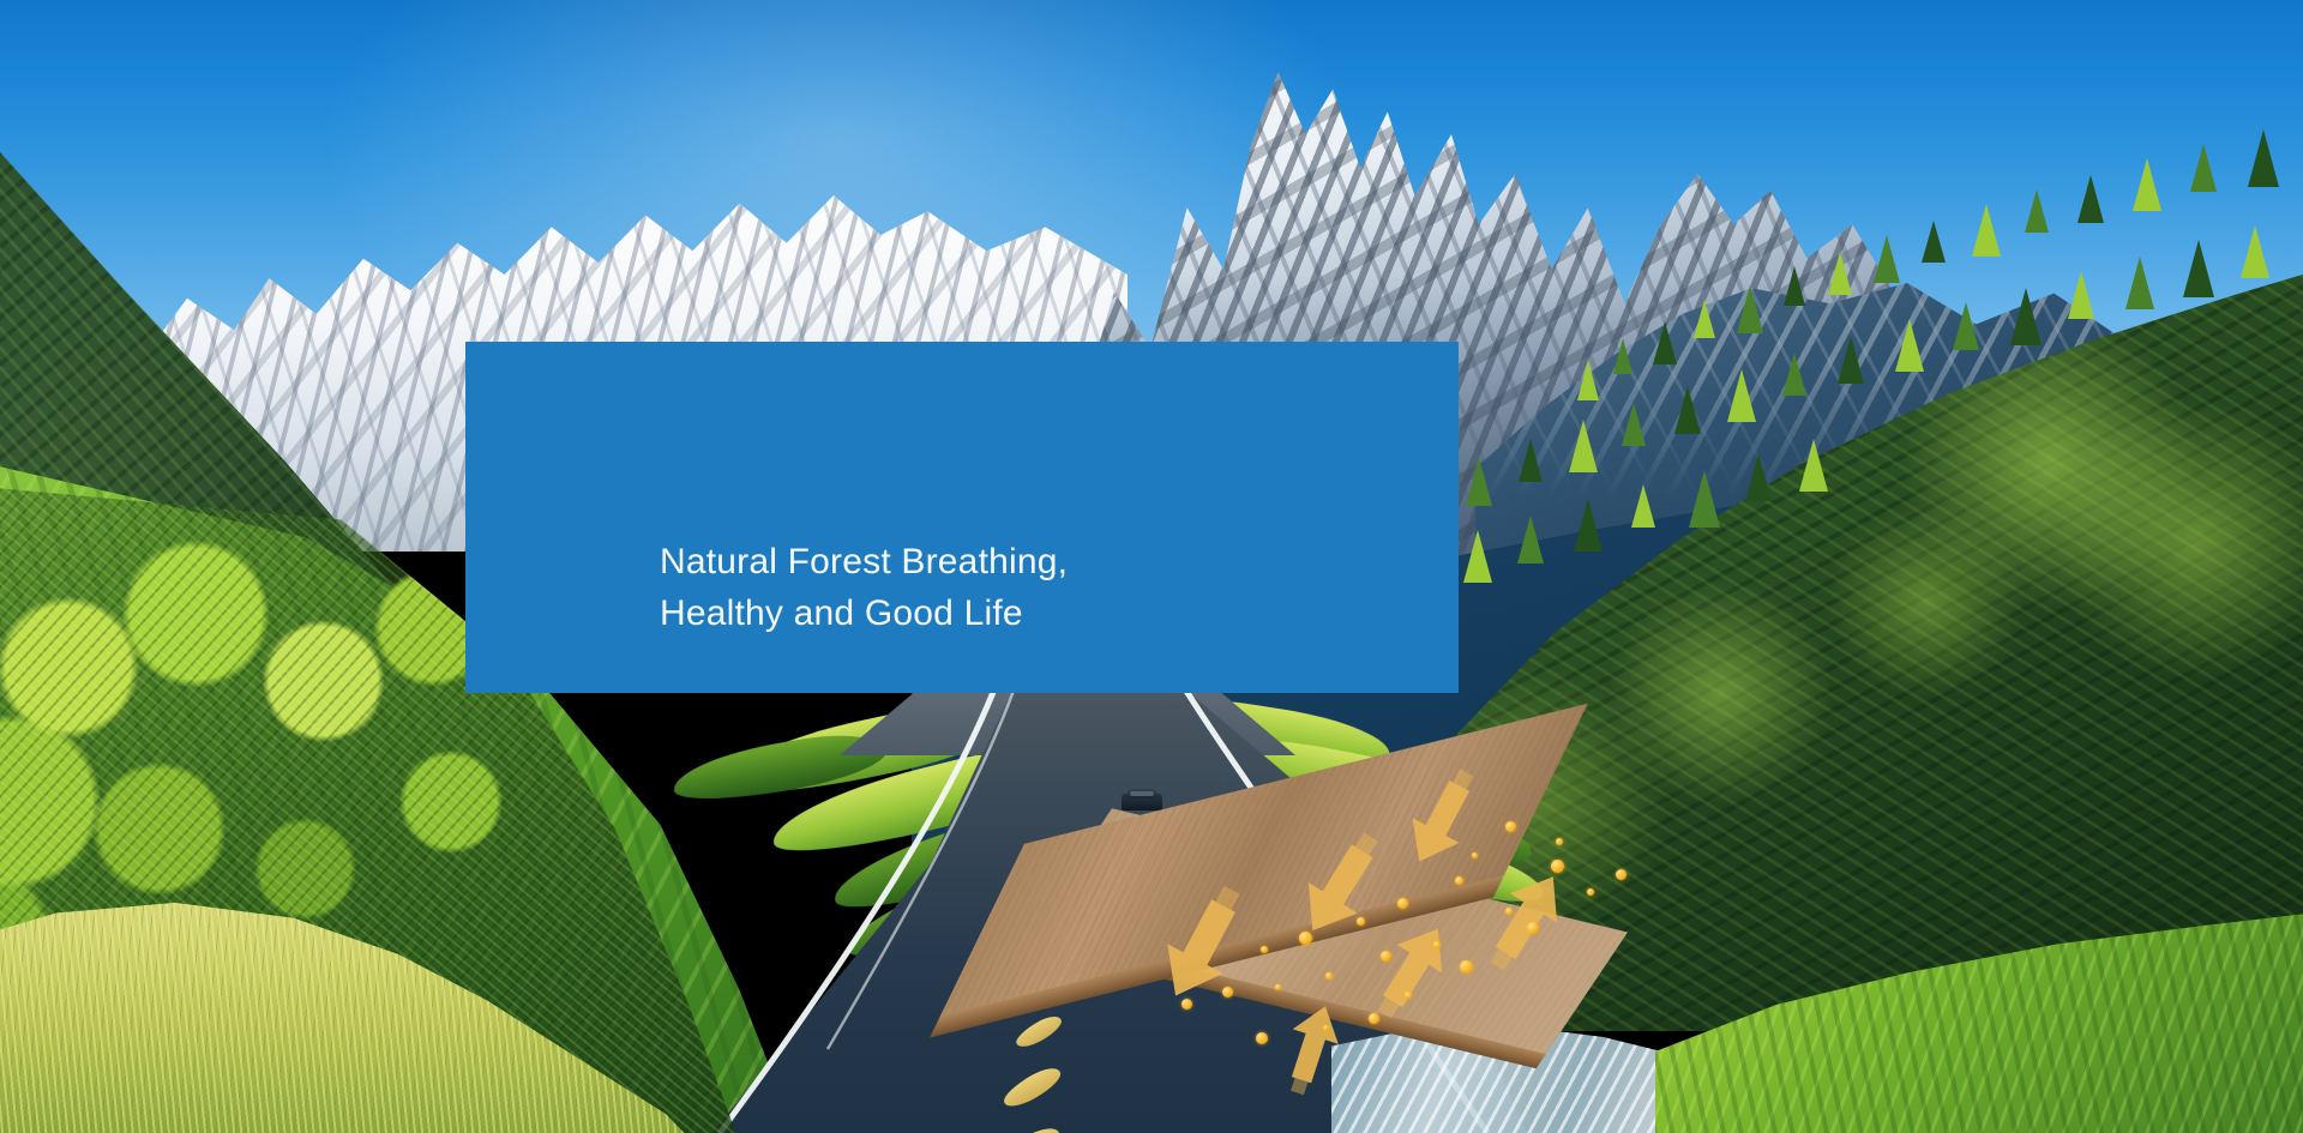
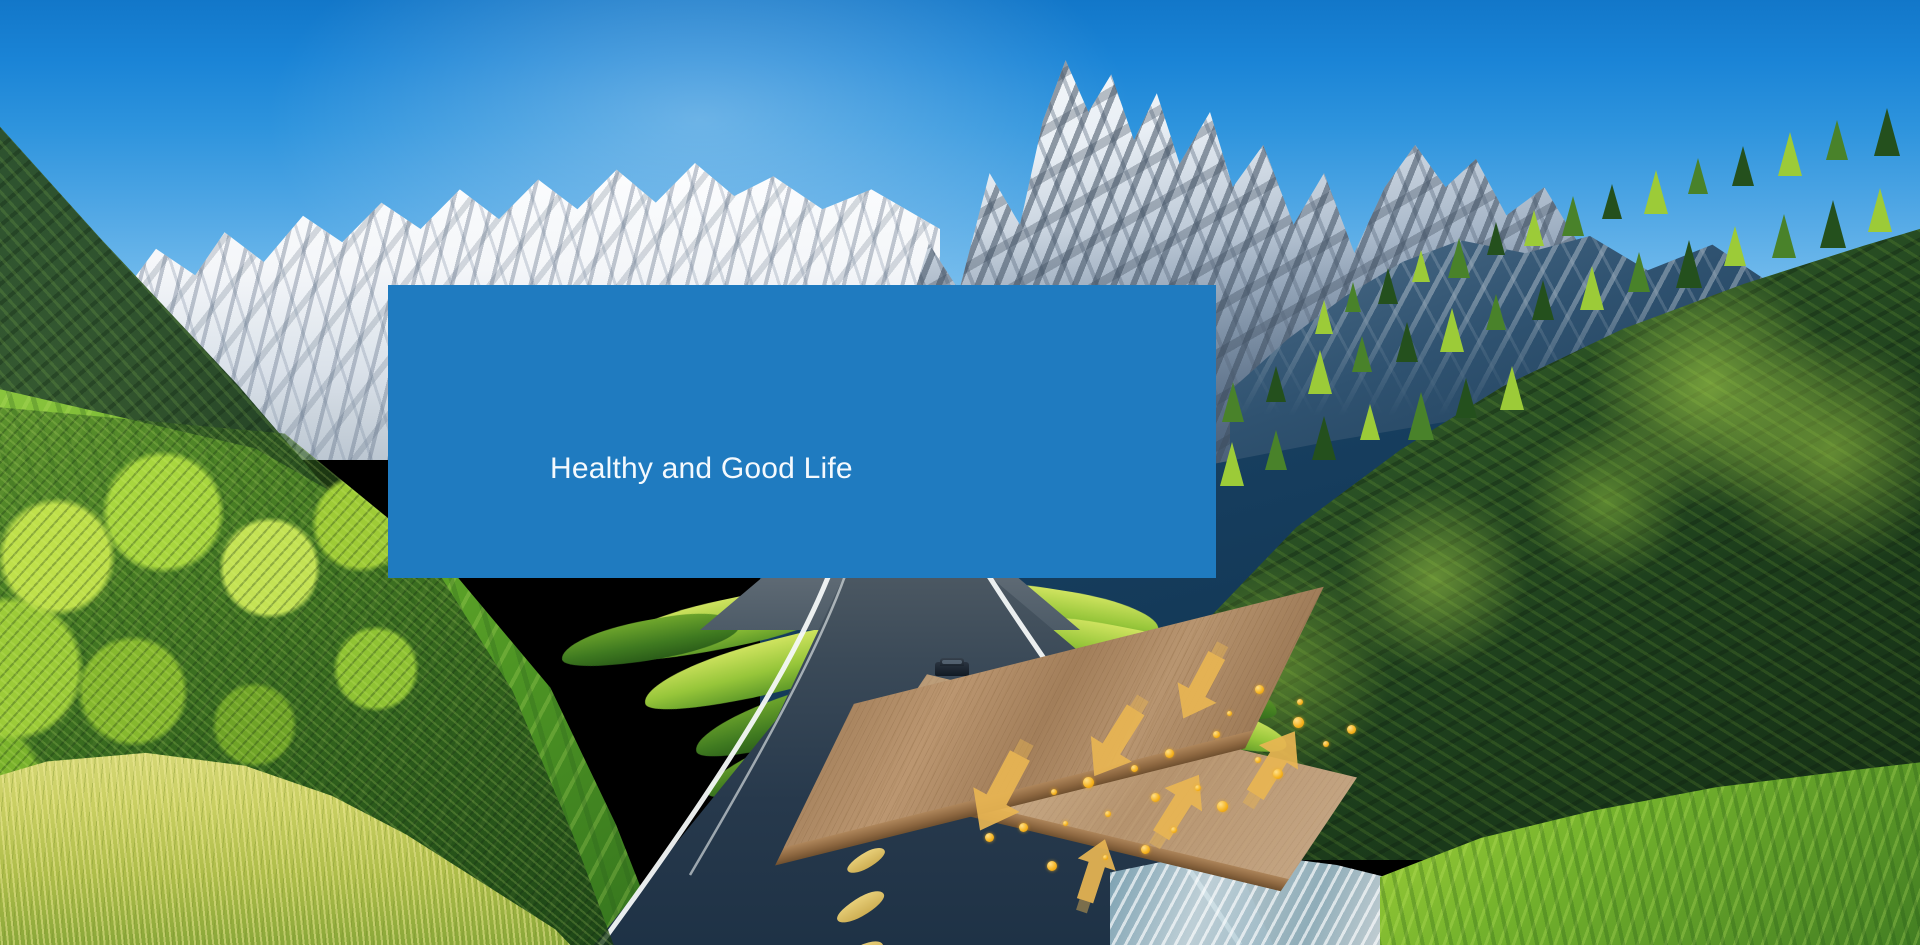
- Natural Forest Breathing,
  Healthy and Good Life
